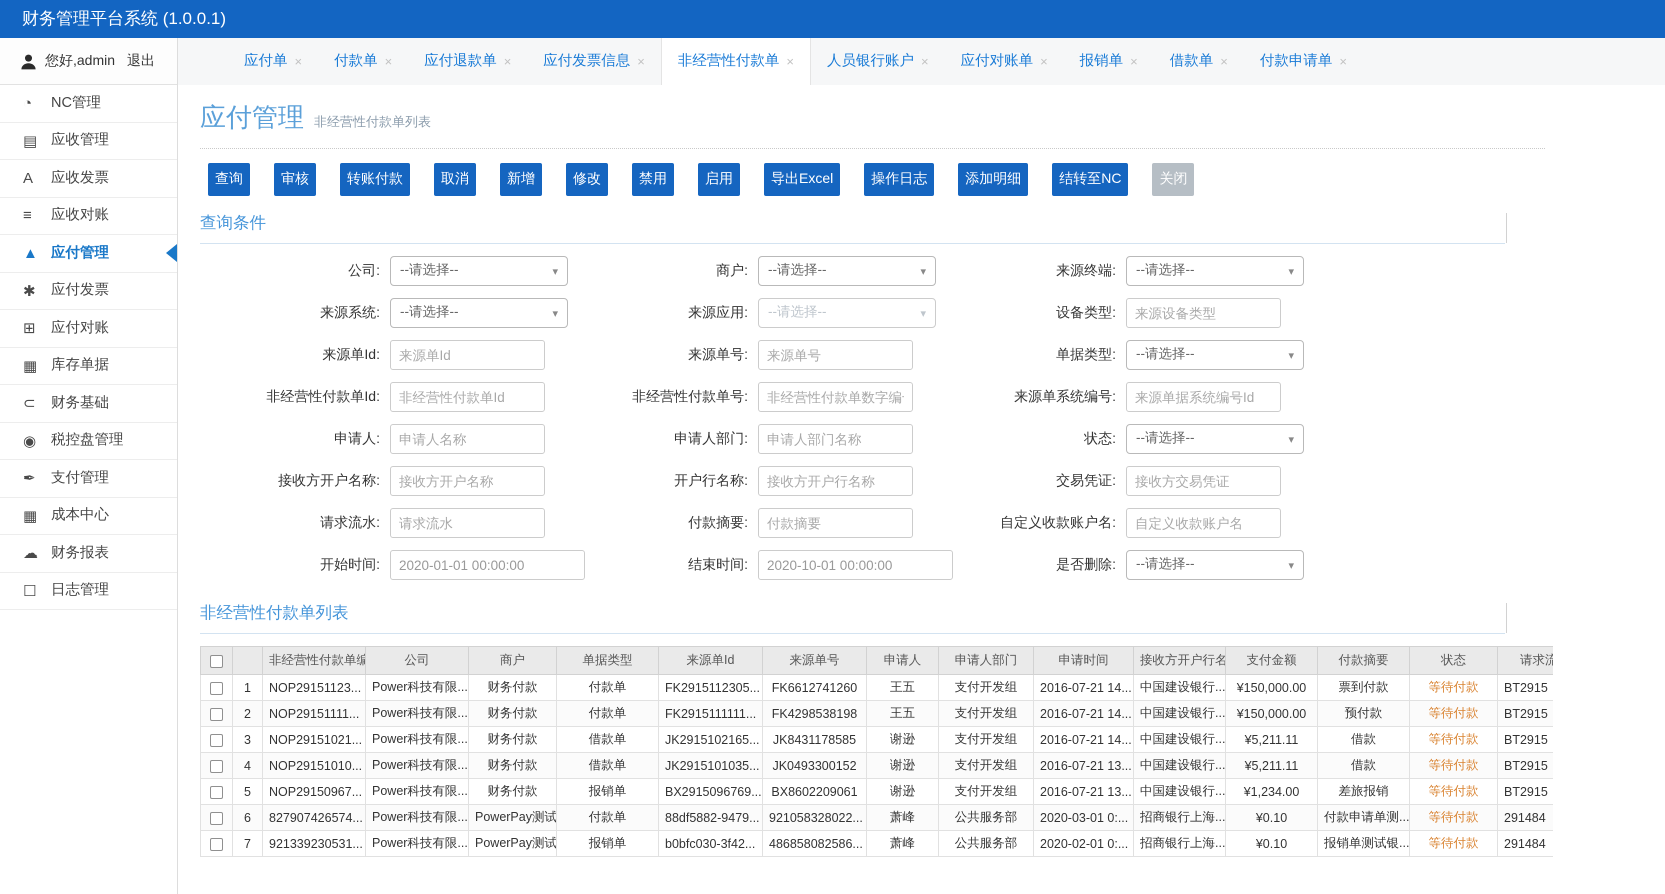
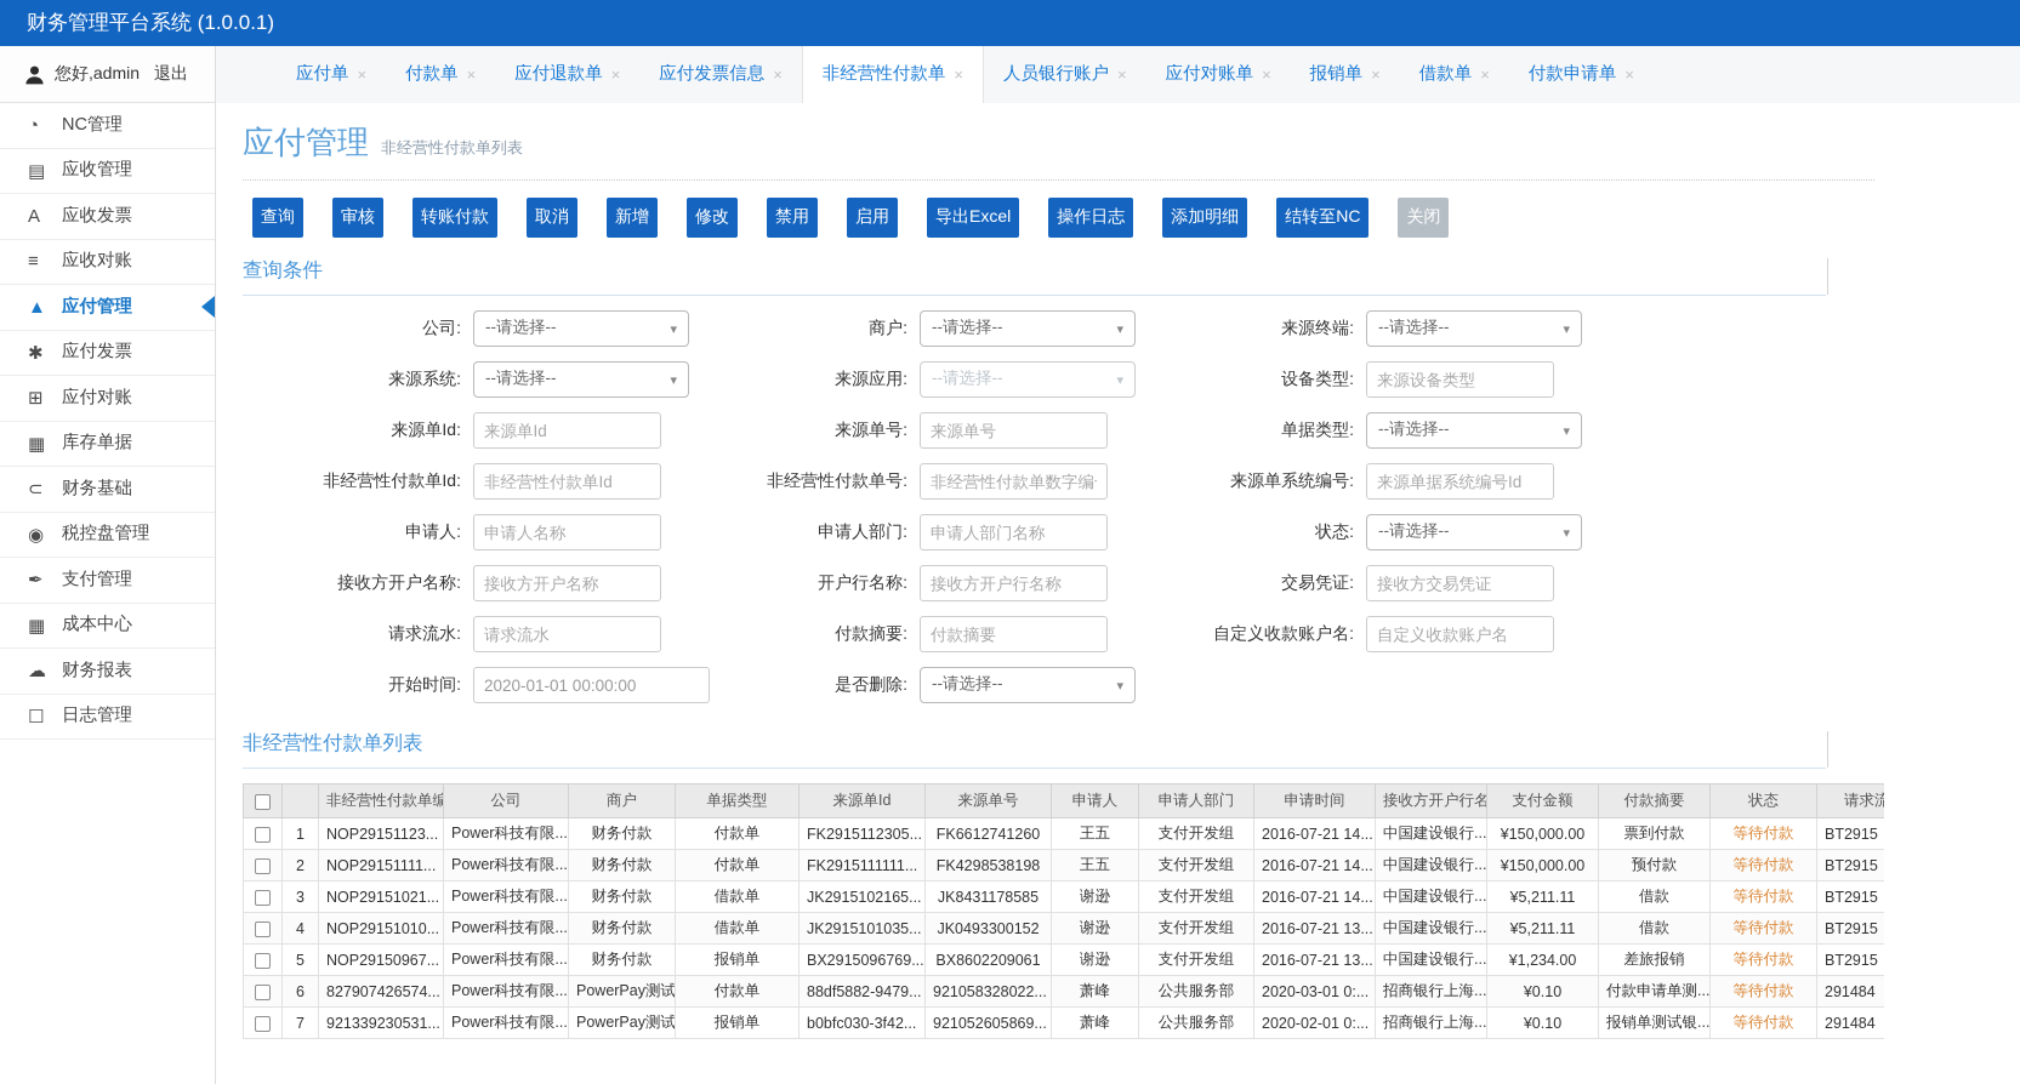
  财务管理平台系统 (1.0.0.1)
  您好,admin
  退出
  ◔
  NC管理
  ▤
  应收管理
  A
  应收发票
  ≡
  应收对账
  ▲
  应付管理
  ✱
  应付发票
  ⊞
  应付对账
  ▦
  库存单据
  ⊂
  财务基础
  ◉
  税控盘管理
  ✒
  支付管理
  ▦
  成本中心
  ☁
  财务报表
  ☐
  日志管理
  应付单
  ×
  付款单
  ×
  应付退款单
  ×
  应付发票信息
  ×
  非经营性付款单
  ×
  人员银行账户
  ×
  应付对账单
  ×
  报销单
  ×
  借款单
  ×
  付款申请单
  ×
  应付管理
  非经营性付款单列表
  查询
  审核
  转账付款
  取消
  新增
  修改
  禁用
  启用
  导出Excel
  操作日志
  添加明细
  结转至NC
  关闭
  查询条件
  公司:
  --请选择--
  ▾
  商户:
  --请选择--
  ▾
  来源终端:
  --请选择--
  ▾
  来源系统:
  --请选择--
  ▾
  来源应用:
  --请选择--
  ▾
  设备类型:
  来源设备类型
  来源单Id:
  来源单Id
  来源单号:
  来源单号
  单据类型:
  --请选择--
  ▾
  非经营性付款单Id:
  非经营性付款单Id
  非经营性付款单号:
  非经营性付款单数字编
  来源单系统编号:
  来源单据系统编号Id
  申请人:
  申请人名称
  申请人部门:
  申请人部门名称
  状态:
  --请选择--
  ▾
  接收方开户名称:
  接收方开户名称
  开户行名称:
  接收方开户行名称
  交易凭证:
  接收方交易凭证
  请求流水:
  请求流水
  付款摘要:
  付款摘要
  自定义收款账户名:
  自定义收款账户名
  开始时间:
  2020-01-01 00:00:00
- 结束时间:
- 2020-10-01 00:00:00
  是否删除:
  --请选择--
  ▾
  非经营性付款单列表
  		非经营性付款单编	公司	商户	单据类型	来源单Id	来源单号	申请人	申请人部门	申请时间	接收方开户行名	支付金额	付款摘要	状态	请求流
  	1	NOP29151123...	Power科技有限...	财务付款	付款单	FK2915112305...	FK6612741260	王五	支付开发组	2016-07-21 14...	中国建设银行...	¥150,000.00	票到付款	等待付款	BT2915
  	2	NOP29151111...	Power科技有限...	财务付款	付款单	FK2915111111...	FK4298538198	王五	支付开发组	2016-07-21 14...	中国建设银行...	¥150,000.00	预付款	等待付款	BT2915
  	3	NOP29151021...	Power科技有限...	财务付款	借款单	JK2915102165...	JK8431178585	谢逊	支付开发组	2016-07-21 14...	中国建设银行...	¥5,211.11	借款	等待付款	BT2915
  	4	NOP29151010...	Power科技有限...	财务付款	借款单	JK2915101035...	JK0493300152	谢逊	支付开发组	2016-07-21 13...	中国建设银行...	¥5,211.11	借款	等待付款	BT2915
  	5	NOP29150967...	Power科技有限...	财务付款	报销单	BX2915096769...	BX8602209061	谢逊	支付开发组	2016-07-21 13...	中国建设银行...	¥1,234.00	差旅报销	等待付款	BT2915
  	6	827907426574...	Power科技有限...	PowerPay测试	付款单	88df5882-9479...	921058328022...	萧峰	公共服务部	2020-03-01 0:...	招商银行上海...	¥0.10	付款申请单测...	等待付款	291484
- 	7	921339230531...	Power科技有限...	PowerPay测试	报销单	b0bfc030-3f42...	486858082586...	萧峰	公共服务部	2020-02-01 0:...	招商银行上海...	¥0.10	报销单测试银...	等待付款	291484
+ 	7	921339230531...	Power科技有限...	PowerPay测试	报销单	b0bfc030-3f42...	921052605869...	萧峰	公共服务部	2020-02-01 0:...	招商银行上海...	¥0.10	报销单测试银...	等待付款	291484
